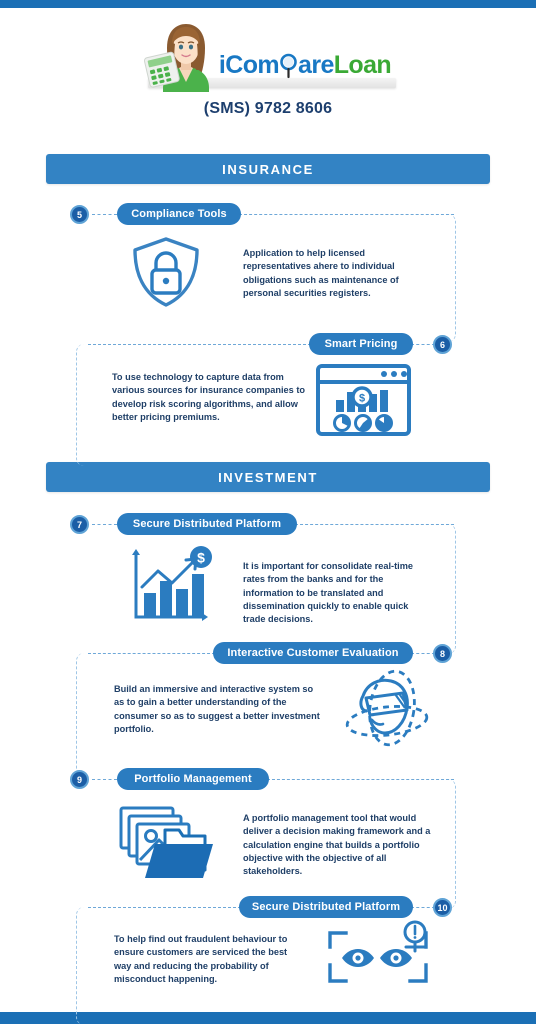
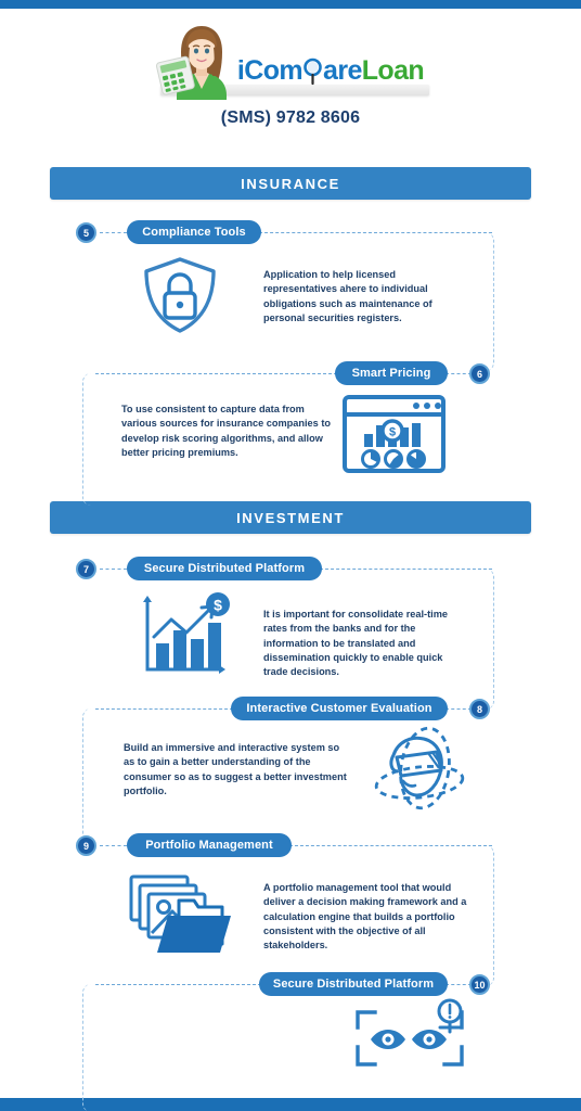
  iCom areLoan
  (SMS) 9782 8606
  INSURANCE
  5
  Compliance Tools
  Application to help licensed representatives ahere to individual obligations such as maintenance of personal securities registers.
  6
  Smart Pricing
- To use technology to capture data from various sources for insurance companies to develop risk scoring algorithms, and allow better pricing premiums.
+ To use consistent to capture data from various sources for insurance companies to develop risk scoring algorithms, and allow better pricing premiums.
  $
  INVESTMENT
  7
  Secure Distributed Platform
  $
  It is important for consolidate real-time rates from the banks and for the information to be translated and dissemination quickly to enable quick trade decisions.
  8
  Interactive Customer Evaluation
  Build an immersive and interactive system so as to gain a better understanding of the consumer so as to suggest a better investment portfolio.
  9
  Portfolio Management
- A portfolio management tool that would deliver a decision making framework and a calculation engine that builds a portfolio objective with the objective of all stakeholders.
+ A portfolio management tool that would deliver a decision making framework and a calculation engine that builds a portfolio consistent with the objective of all stakeholders.
  10
  Secure Distributed Platform
- To help find out fraudulent behaviour to ensure customers are serviced the best way and reducing the probability of misconduct happening.
